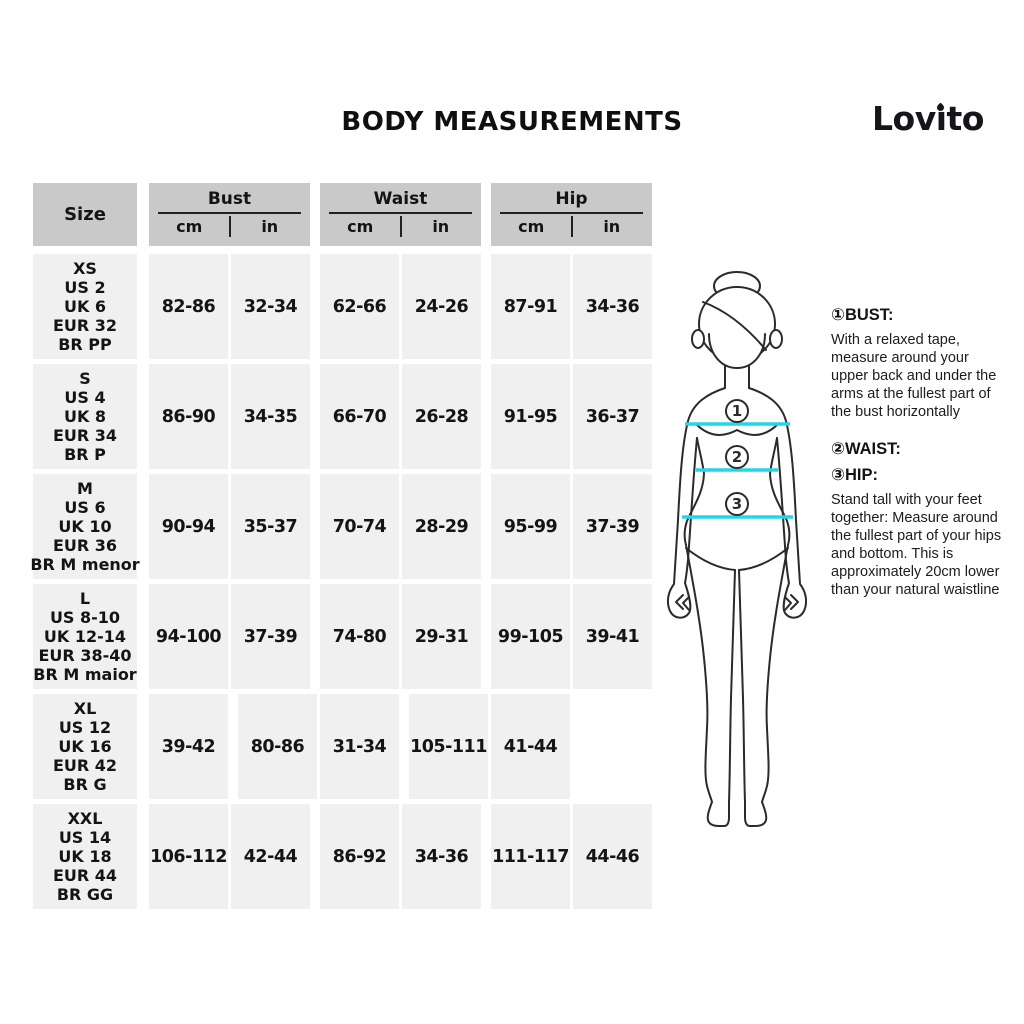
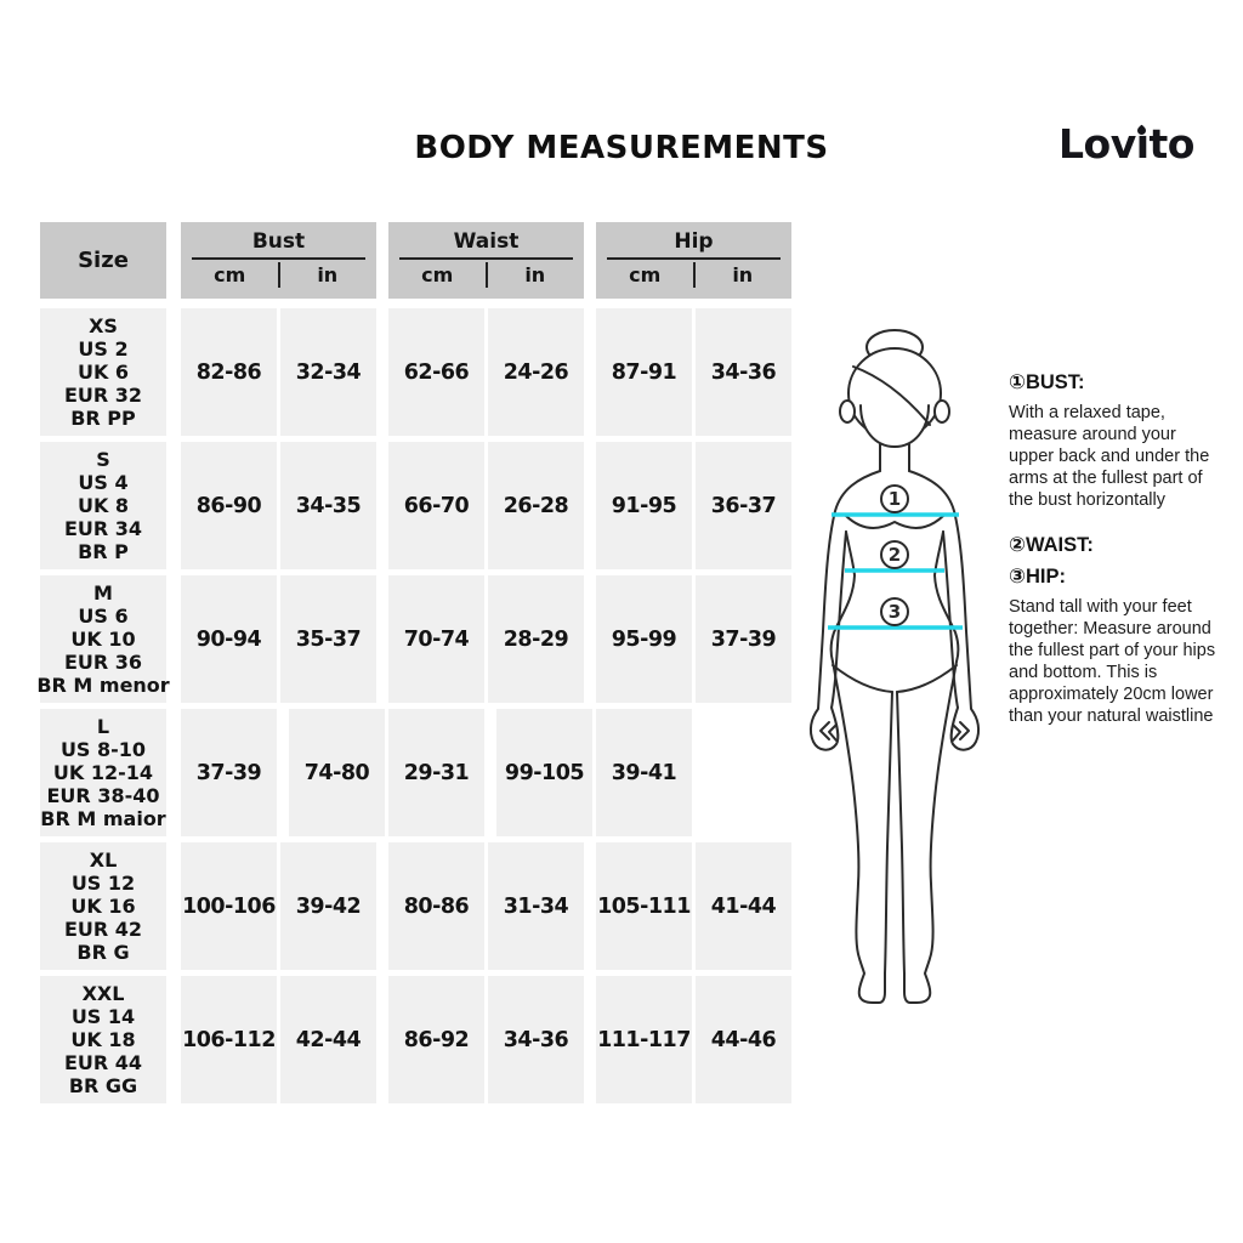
  BODY MEASUREMENTS
  Lovıto
  Size
  Bust
  cm
  in
  Waist
  cm
  in
  Hip
  cm
  in
  XS
  US 2
  UK 6
  EUR 32
  BR PP
  82-86
  32-34
  62-66
  24-26
  87-91
  34-36
  S
  US 4
  UK 8
  EUR 34
  BR P
  86-90
  34-35
  66-70
  26-28
  91-95
  36-37
  M
  US 6
  UK 10
  EUR 36
  BR M menor
  90-94
  35-37
  70-74
  28-29
  95-99
  37-39
  L
  US 8-10
  UK 12-14
  EUR 38-40
  BR M maior
- 94-100
  37-39
  74-80
  29-31
  99-105
  39-41
  XL
  US 12
  UK 16
  EUR 42
  BR G
+ 100-106
  39-42
  80-86
  31-34
  105-111
  41-44
  XXL
  US 14
  UK 18
  EUR 44
  BR GG
  106-112
  42-44
  86-92
  34-36
  111-117
  44-46
  1
  2
  3
  ①BUST:
  With a relaxed tape, measure around your upper back and under the arms at the fullest part of the bust horizontally
  ②WAIST:
  ③HIP:
  Stand tall with your feet together: Measure around the fullest part of your hips and bottom. This is approximately 20cm lower than your natural waistline
